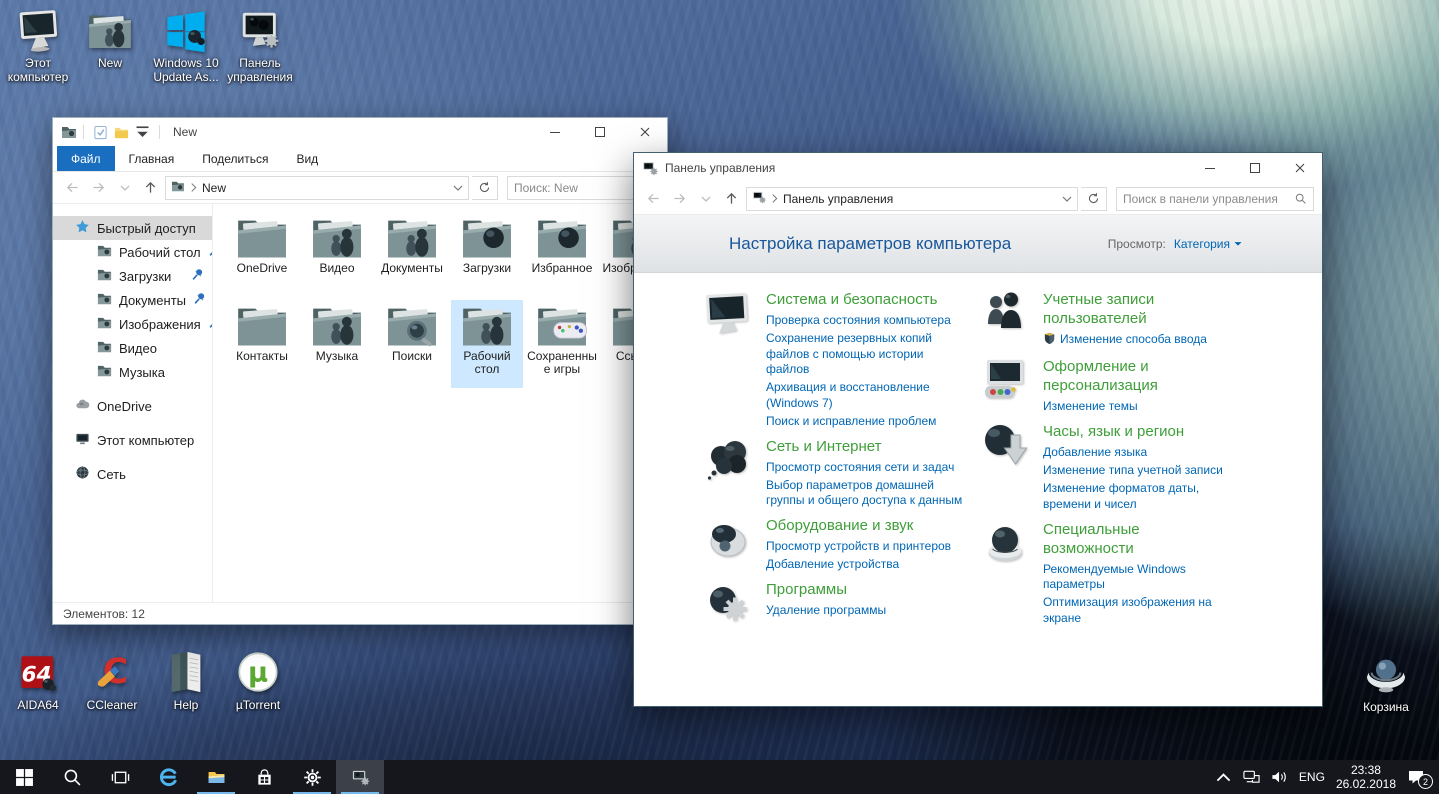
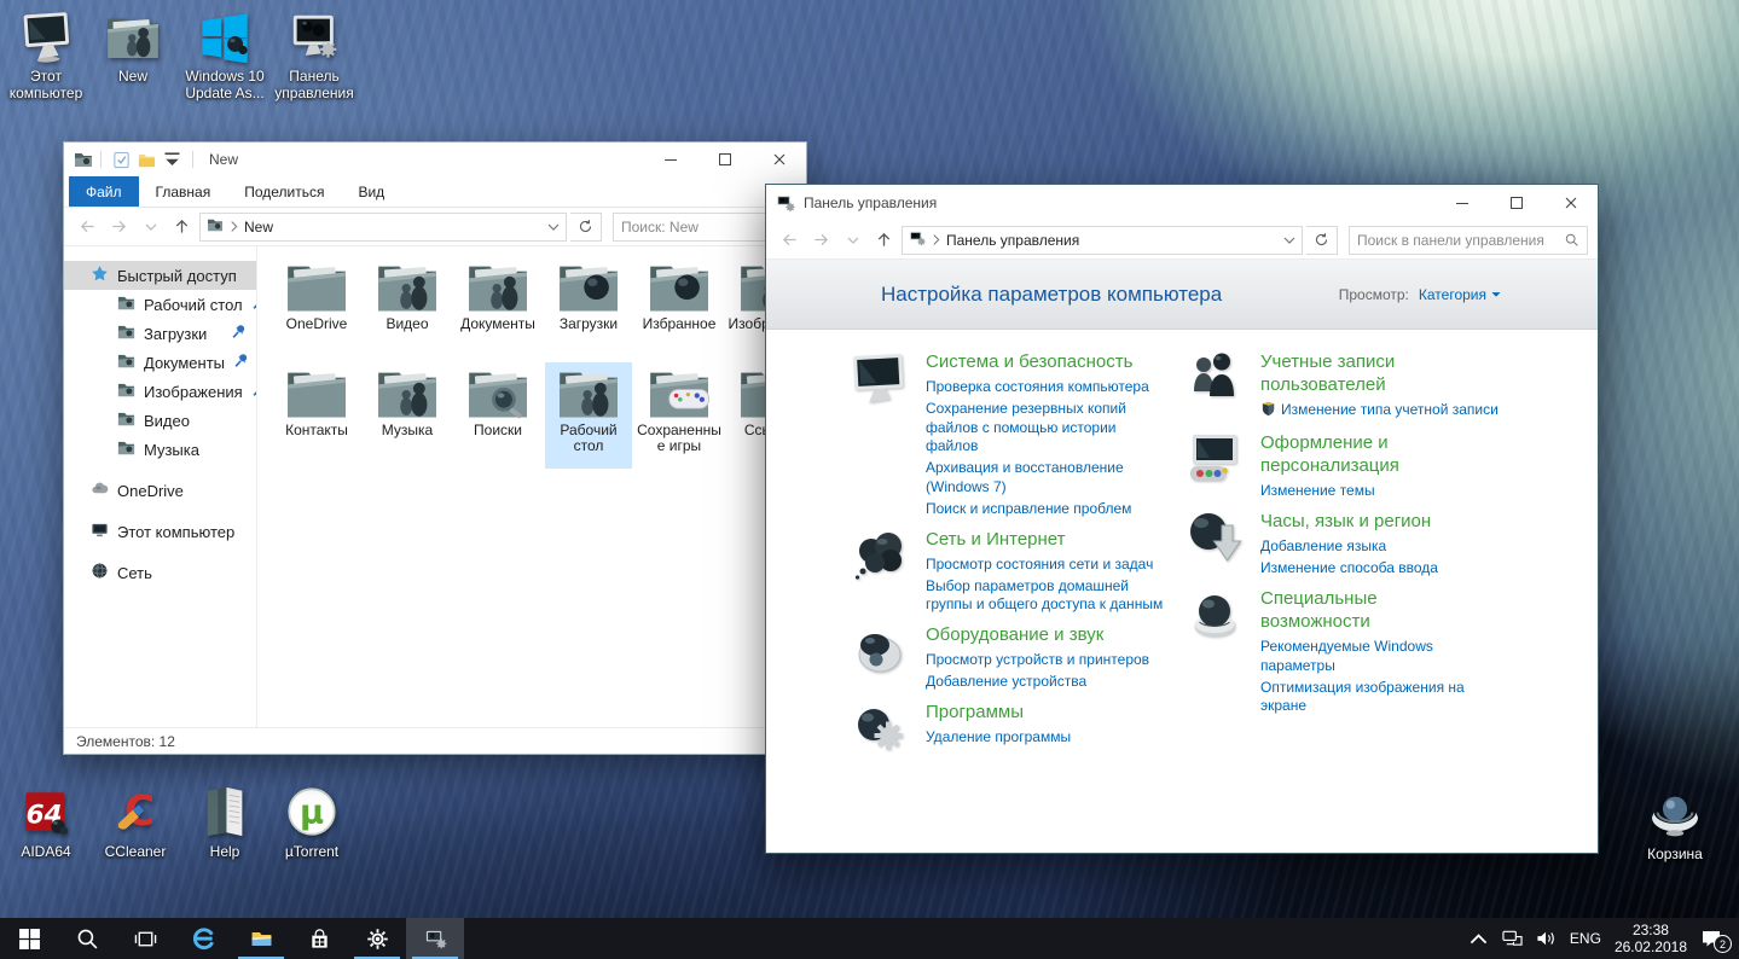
  Этот компьютер
  New
  Windows 10 Update As...
  Панель управления
  64
  AIDA64
  CCleaner
  Help
  µ
  µTorrent
  Корзина
  New
  Файл
  Главная
  Поделиться
  Вид
  New
  Поиск: New
  Быстрый доступ
  Рабочий стол
  Загрузки
  Документы
  Изображения
  Видео
  Музыка
  OneDrive
  Этот компьютер
  Сеть
  OneDrive
  Видео
  Документы
  Загрузки
  Избранное
  Контакты
  Музыка
  Поиски
  Рабочий стол
  Сохраненные игры
  Элементов: 12
  Панель управления
  Панель управления
  Поиск в панели управления
  Настройка параметров компьютера
  Просмотр:
  Категория
  Система и безопасность
  Проверка состояния компьютера
  Сохранение резервных копий файлов с помощью истории файлов
  Архивация и восстановление (Windows 7)
  Поиск и исправление проблем
  Сеть и Интернет
  Просмотр состояния сети и задач
  Выбор параметров домашней группы и общего доступа к данным
  Оборудование и звук
  Просмотр устройств и принтеров
  Добавление устройства
  Программы
  Удаление программы
  Учетные записи пользователей
- Изменение способа ввода
+ Изменение типа учетной записи
  Оформление и персонализация
  Изменение темы
  Часы, язык и регион
  Добавление языка
- Изменение типа учетной записи
+ Изменение способа ввода
- Изменение форматов даты, времени и чисел
  Специальные возможности
  Рекомендуемые Windows параметры
  Оптимизация изображения на экране
  ENG
  23:38
  26.02.2018
  2
